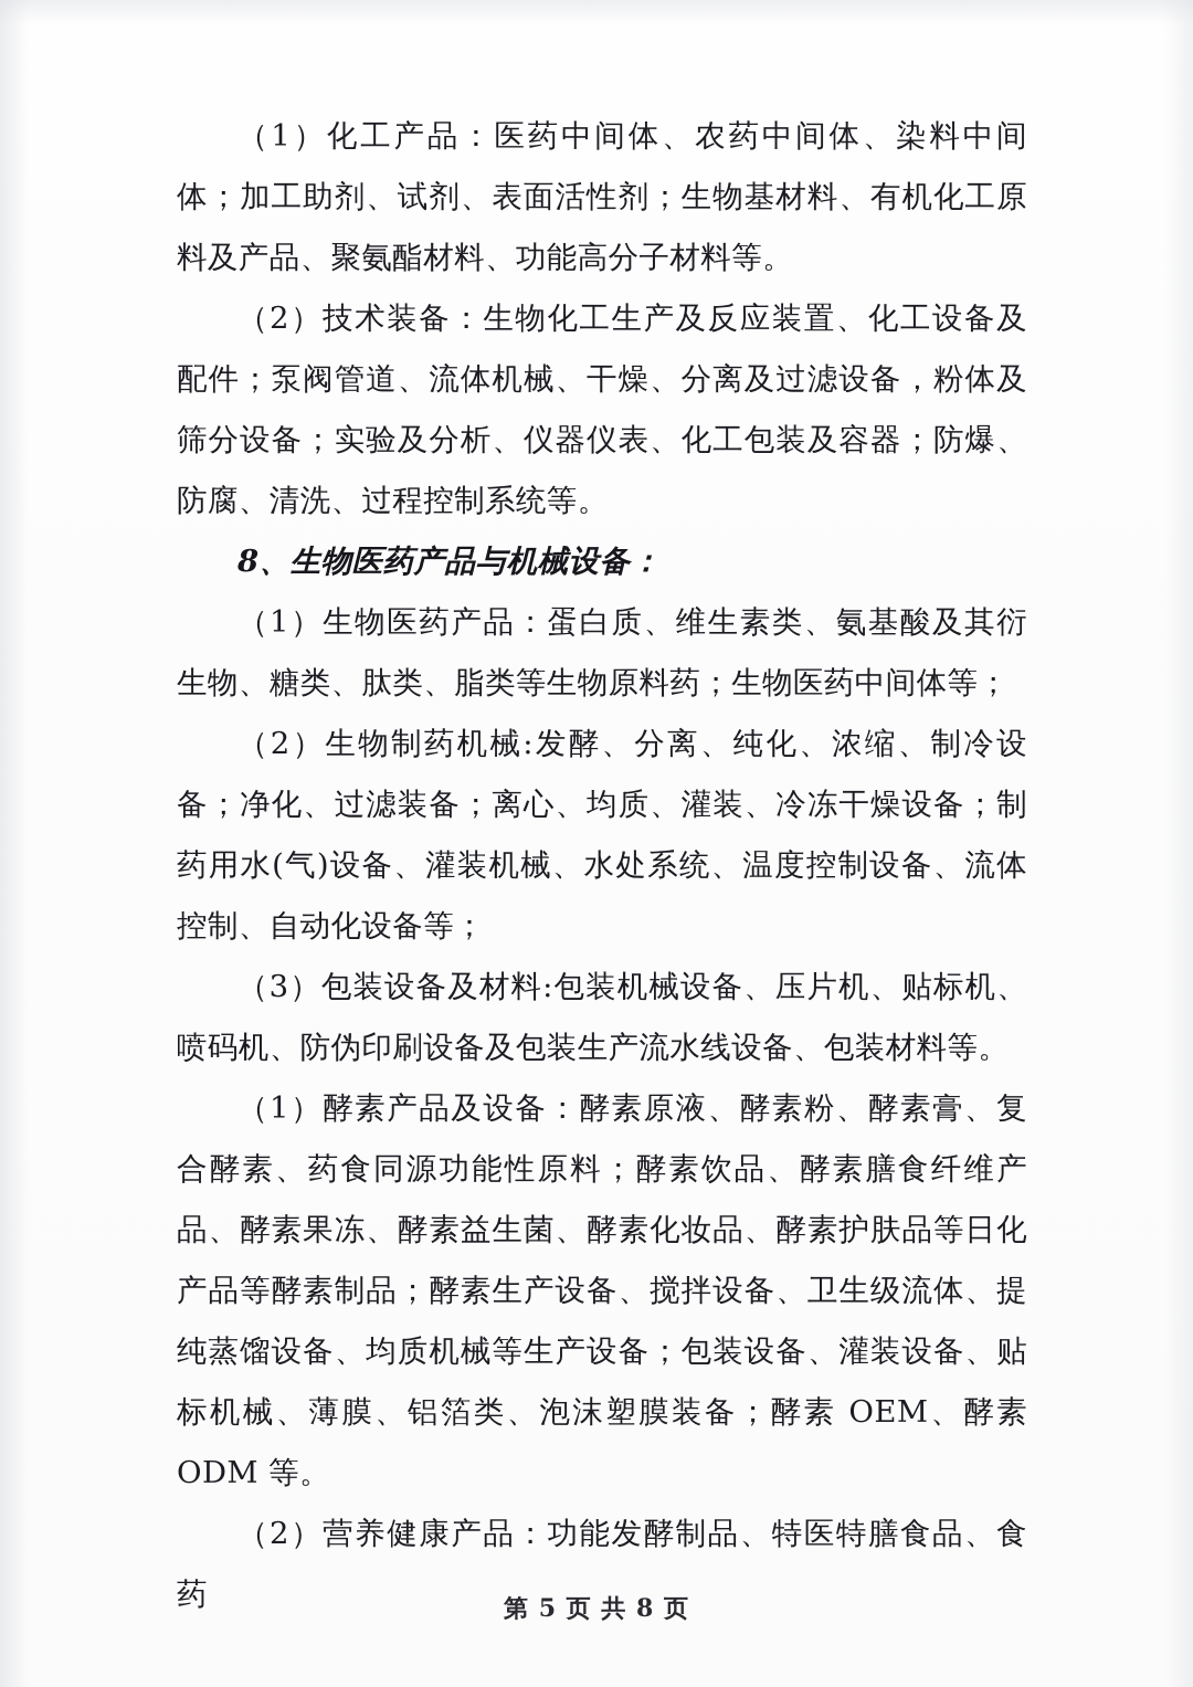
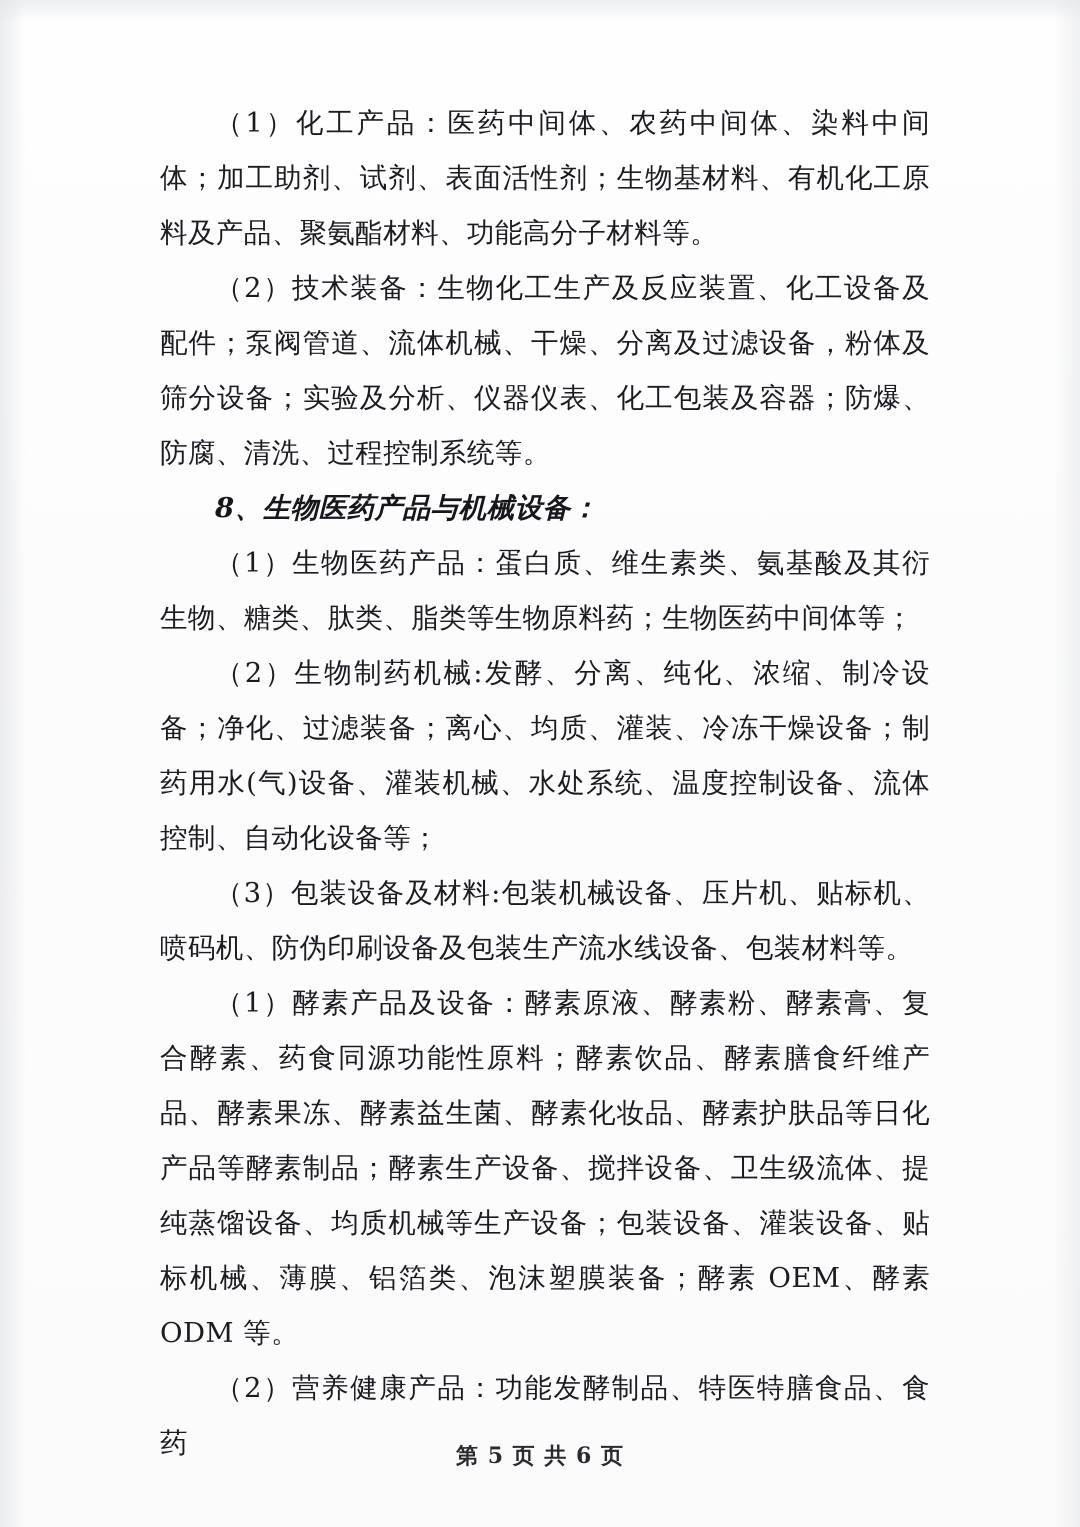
  （1）化工产品：医药中间体、农药中间体、染料中间体；加工助剂、试剂、表面活性剂；生物基材料、有机化工原料及产品、聚氨酯材料、功能高分子材料等。
  （2）技术装备：生物化工生产及反应装置、化工设备及配件；泵阀管道、流体机械、干燥、分离及过滤设备，粉体及筛分设备；实验及分析、仪器仪表、化工包装及容器；防爆、防腐、清洗、过程控制系统等。
  8、生物医药产品与机械设备：
  （1）生物医药产品：蛋白质、维生素类、氨基酸及其衍生物、糖类、肽类、脂类等生物原料药；生物医药中间体等；
  （2）生物制药机械:发酵、分离、纯化、浓缩、制冷设备；净化、过滤装备；离心、均质、灌装、冷冻干燥设备；制药用水(气)设备、灌装机械、水处系统、温度控制设备、流体控制、自动化设备等；
  （3）包装设备及材料:包装机械设备、压片机、贴标机、喷码机、防伪印刷设备及包装生产流水线设备、包装材料等。
  （1）酵素产品及设备：酵素原液、酵素粉、酵素膏、复合酵素、药食同源功能性原料；酵素饮品、酵素膳食纤维产品、酵素果冻、酵素益生菌、酵素化妆品、酵素护肤品等日化产品等酵素制品；酵素生产设备、搅拌设备、卫生级流体、提纯蒸馏设备、均质机械等生产设备；包装设备、灌装设备、贴标机械、薄膜、铝箔类、泡沫塑膜装备；酵素 OEM、酵素 ODM 等。
  （2）营养健康产品：功能发酵制品、特医特膳食品、食药
- 第 5 页 共 8 页
+ 第 5 页 共 6 页
